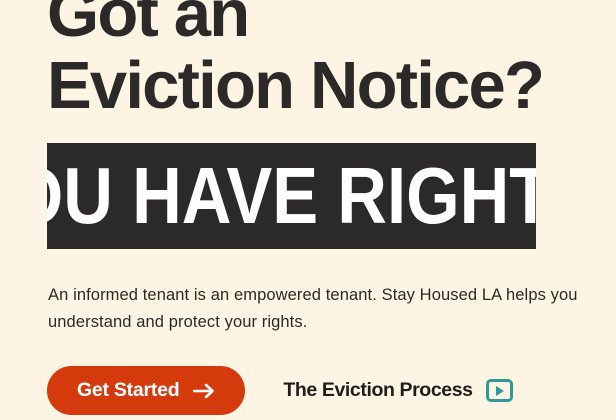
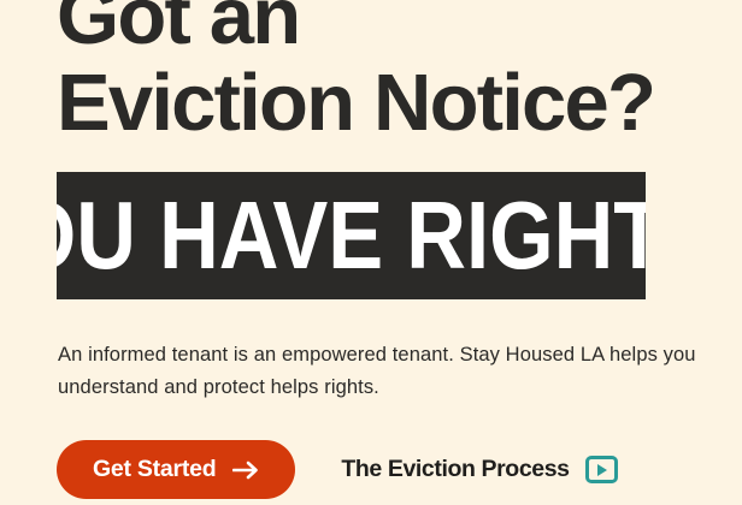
  Got an
  Eviction Notice?
  U HAVE RIGHT
- An informed tenant is an empowered tenant. Stay Housed LA helps you understand and protect your rights.
+ An informed tenant is an empowered tenant. Stay Housed LA helps you understand and protect helps rights.
  Get Started
  The Eviction Process
